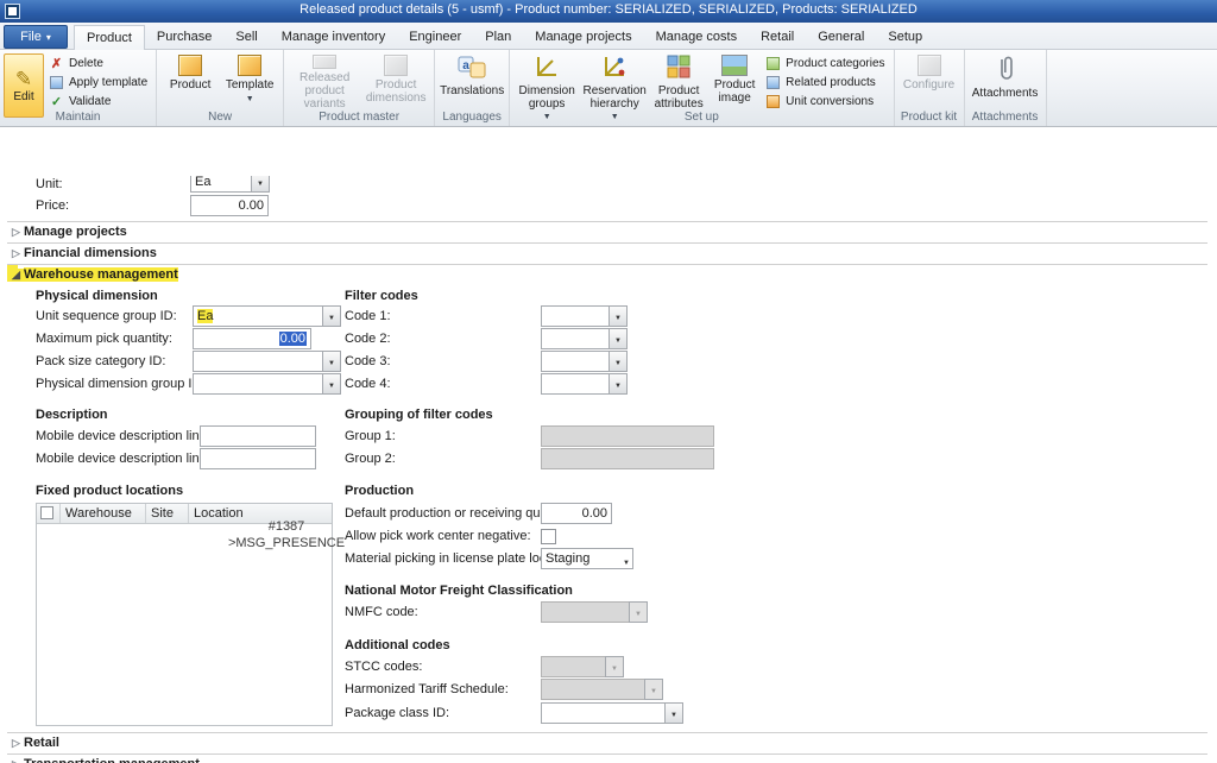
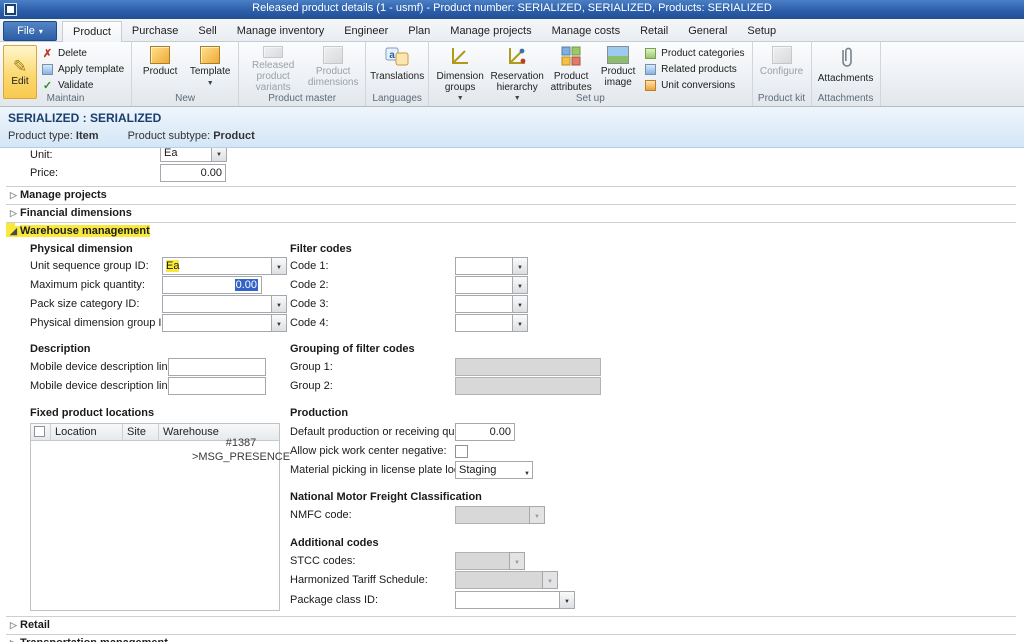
- Released product details (5 - usmf) - Product number: SERIALIZED, SERIALIZED, Products: SERIALIZED
+ Released product details (1 - usmf) - Product number: SERIALIZED, SERIALIZED, Products: SERIALIZED
  File ▾
  Product
  Purchase
  Sell
  Manage inventory
  Engineer
  Plan
  Manage projects
  Manage costs
  Retail
  General
  Setup
  ✎
  Edit
  ✗
  Delete
  Apply template
  ✓
  Validate
  Maintain
  Product
  Template
  New
  Released product variants
  Product dimensions
  Product master
  a
  Translations
  Languages
  Dimension groups
  Reservation hierarchy
  Product attributes
  Product image
  Product categories
  Related products
  Unit conversions
  Set up
  Configure
  Product kit
  Attachments
  Attachments
+ SERIALIZED : SERIALIZED
+ Product type: Item Product subtype: Product
  Unit:
  Ea
  Price:
  0.00
  ▷
  Manage projects
  ▷
  Financial dimensions
  ◢
  Warehouse management
  Physical dimension
  Unit sequence group ID:
  Ea
  Maximum pick quantity:
  0.00
  Pack size category ID:
  Physical dimension group I
  Description
  Mobile device description lin
  Mobile device description lin
  Fixed product locations
- Warehouse
+ Location
  Site
- Location
+ Warehouse
  #1387
  >MSG_PRESENCE
  Filter codes
  Code 1:
  Code 2:
  Code 3:
  Code 4:
  Grouping of filter codes
  Group 1:
  Group 2:
  Production
  Default production or receiving qu
  0.00
  Allow pick work center negative:
  Material picking in license plate lo
  Staging
  National Motor Freight Classification
  NMFC code:
  Additional codes
  STCC codes:
  Harmonized Tariff Schedule:
  Package class ID:
  ▷
  Retail
